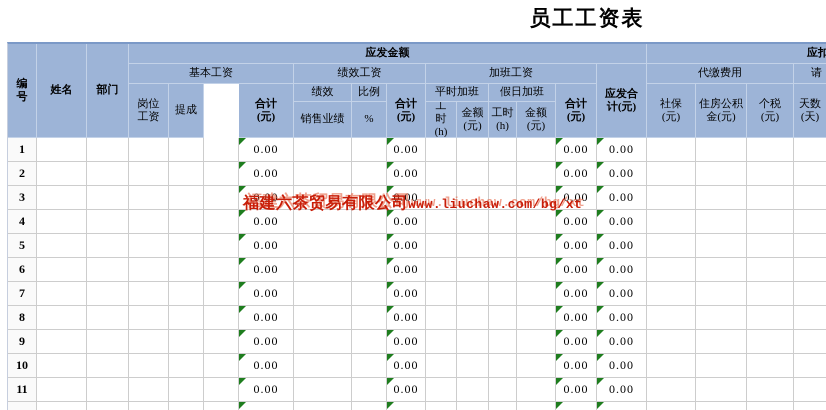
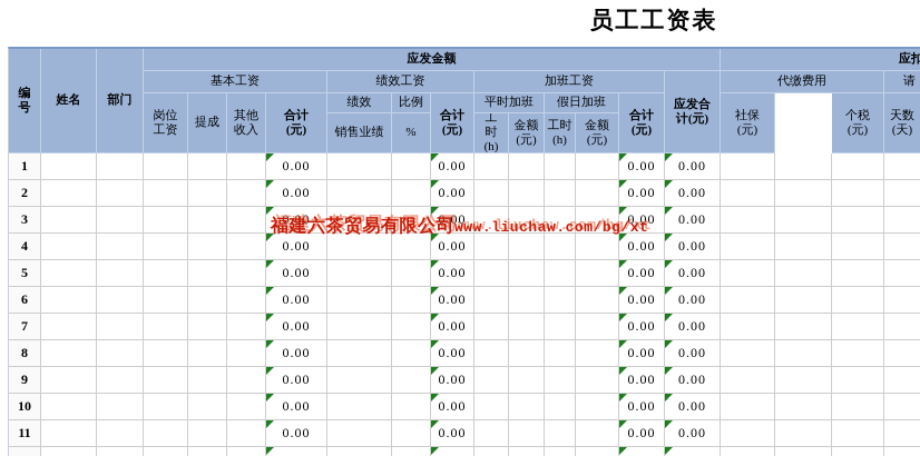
  员工工资表
  编
  号
  姓名
  部门
  应发金额
  应扣
  基本工资
  绩效工资
  加班工资
  应发合
  计(元)
  代缴费用
  请
  岗位
  工资
  提成
+ 其他
+ 收入
  合计
  (元)
  绩效
  销售业绩
  比例
  %
  合计
  (元)
  平时加班
  假日加班
  工
  时
  (h)
  金额
  (元)
  工时
  (h)
  金额
  (元)
  合计
  (元)
  社保
  (元)
- 住房公积
- 金(元)
  个税
  (元)
  天数
  (天)
  1
  0.00
  0.00
  0.00
  0.00
  2
  0.00
  0.00
  0.00
  0.00
  3
  0.00
  0.00
  0.00
  0.00
  4
  0.00
  0.00
  0.00
  0.00
  5
  0.00
  0.00
  0.00
  0.00
  6
  0.00
  0.00
  0.00
  0.00
  7
  0.00
  0.00
  0.00
  0.00
  8
  0.00
  0.00
  0.00
  0.00
  9
  0.00
  0.00
  0.00
  0.00
  10
  0.00
  0.00
  0.00
  0.00
  11
  0.00
  0.00
  0.00
  0.00
  福建六茶贸易有限公司
  www.liuchaw.com/bg/xt
